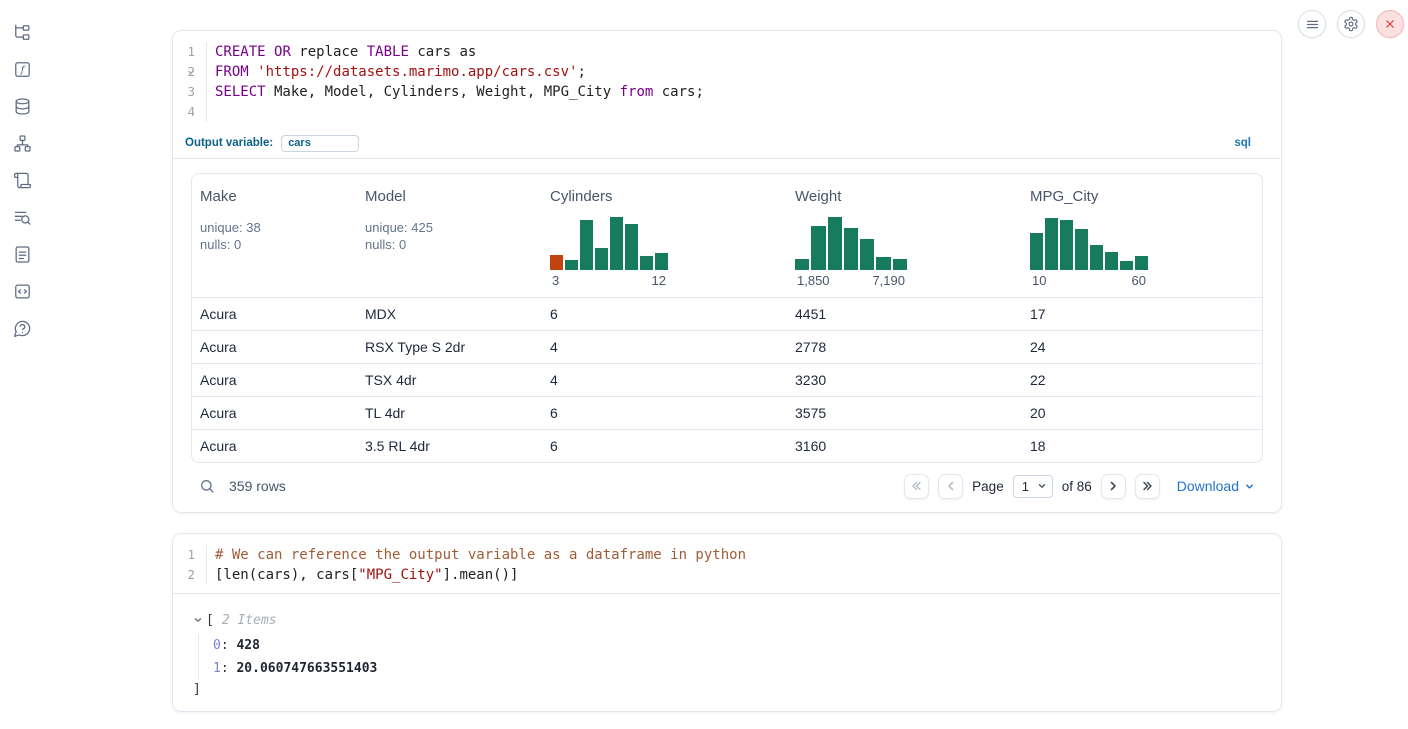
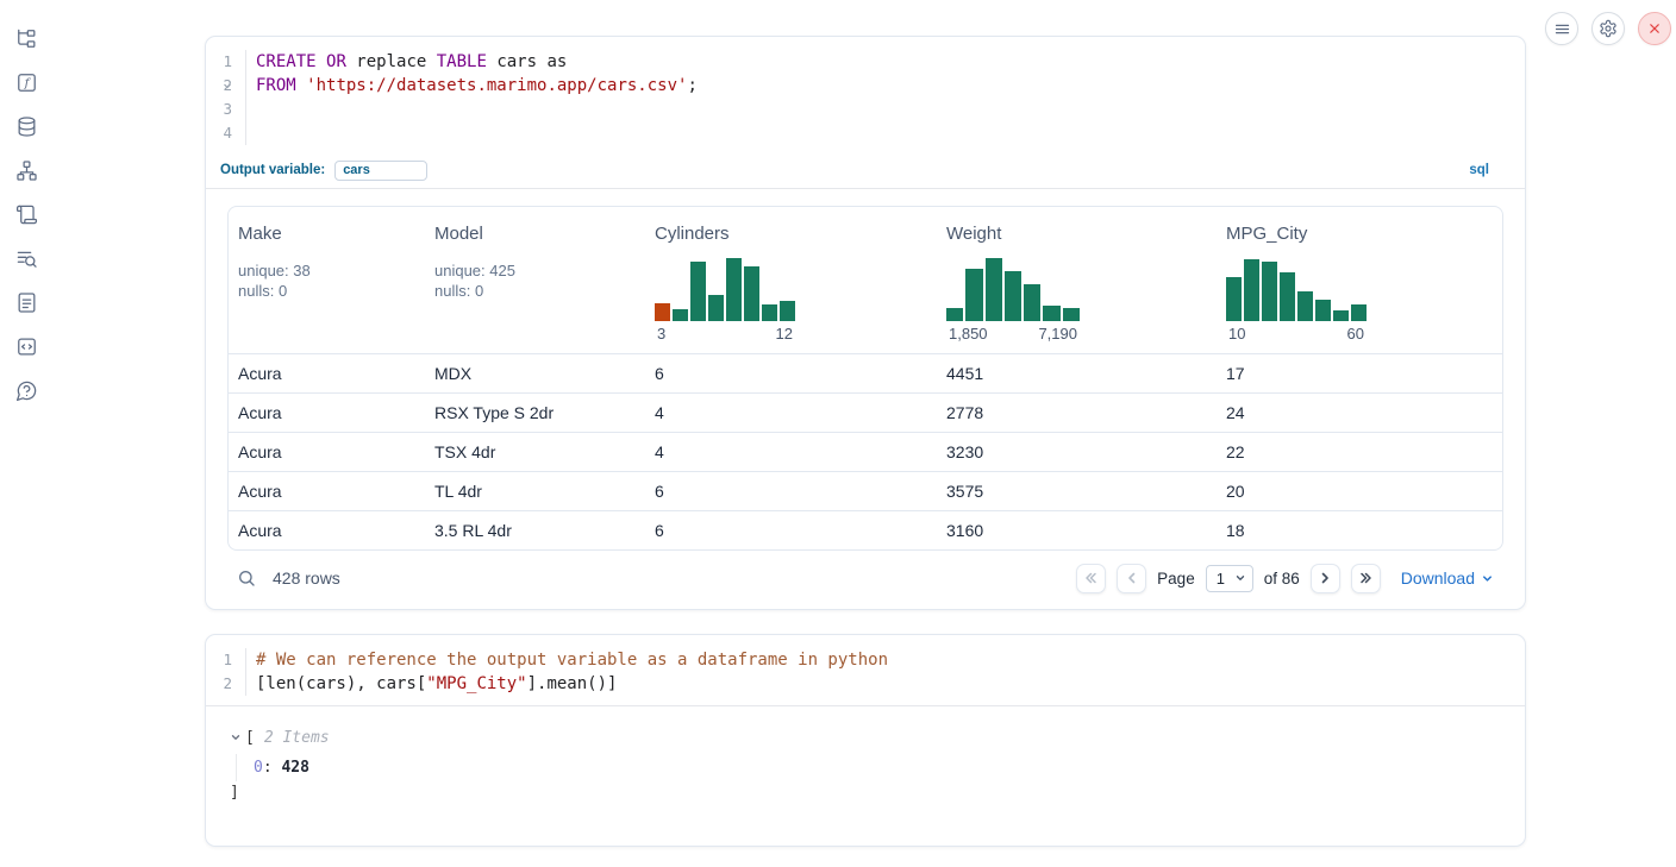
  f
  1
  2
  3
  4
  CREATE OR replace TABLE cars as
  FROM 'https://datasets.marimo.app/cars.csv';
- SELECT Make, Model, Cylinders, Weight, MPG_City from cars;
  Output variable:
  cars
  sql
  Make
  unique: 38
  nulls: 0
  Model
  unique: 425
  nulls: 0
  Cylinders
  3
  12
  Weight
  1,850
  7,190
  MPG_City
  10
  60
  Acura
  MDX
  6
  4451
  17
  Acura
  RSX Type S 2dr
  4
  2778
  24
  Acura
  TSX 4dr
  4
  3230
  22
  Acura
  TL 4dr
  6
  3575
  20
  Acura
  3.5 RL 4dr
  6
  3160
  18
- 359 rows
+ 428 rows
  Page
  1
  of 86
  Download
  1
  2
  # We can reference the output variable as a dataframe in python
  [len(cars), cars["MPG_City"].mean()]
  [
  2 Items
  0: 428
- 1: 20.060747663551403
  ]
